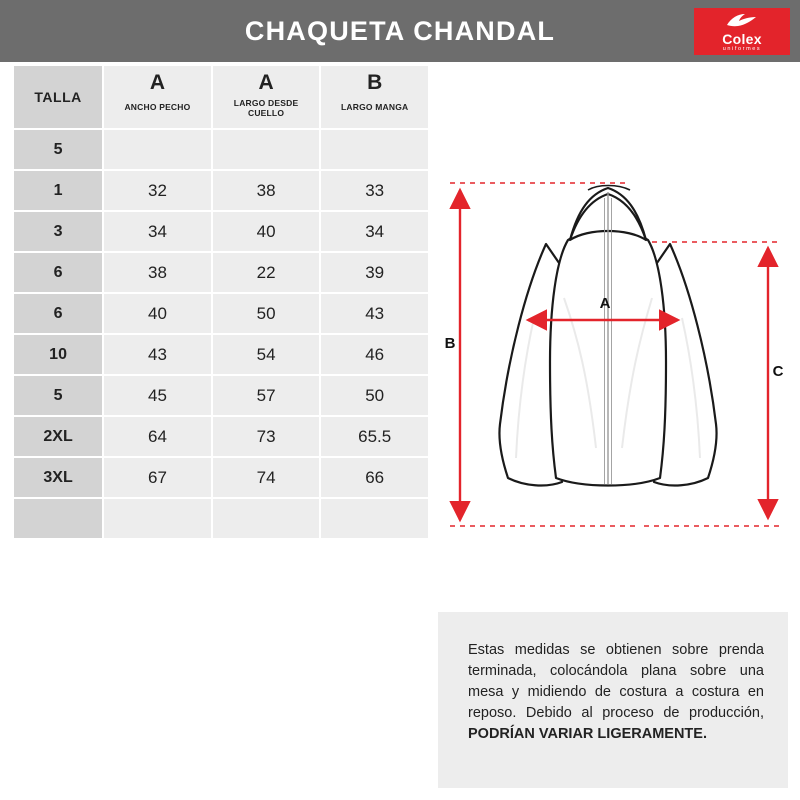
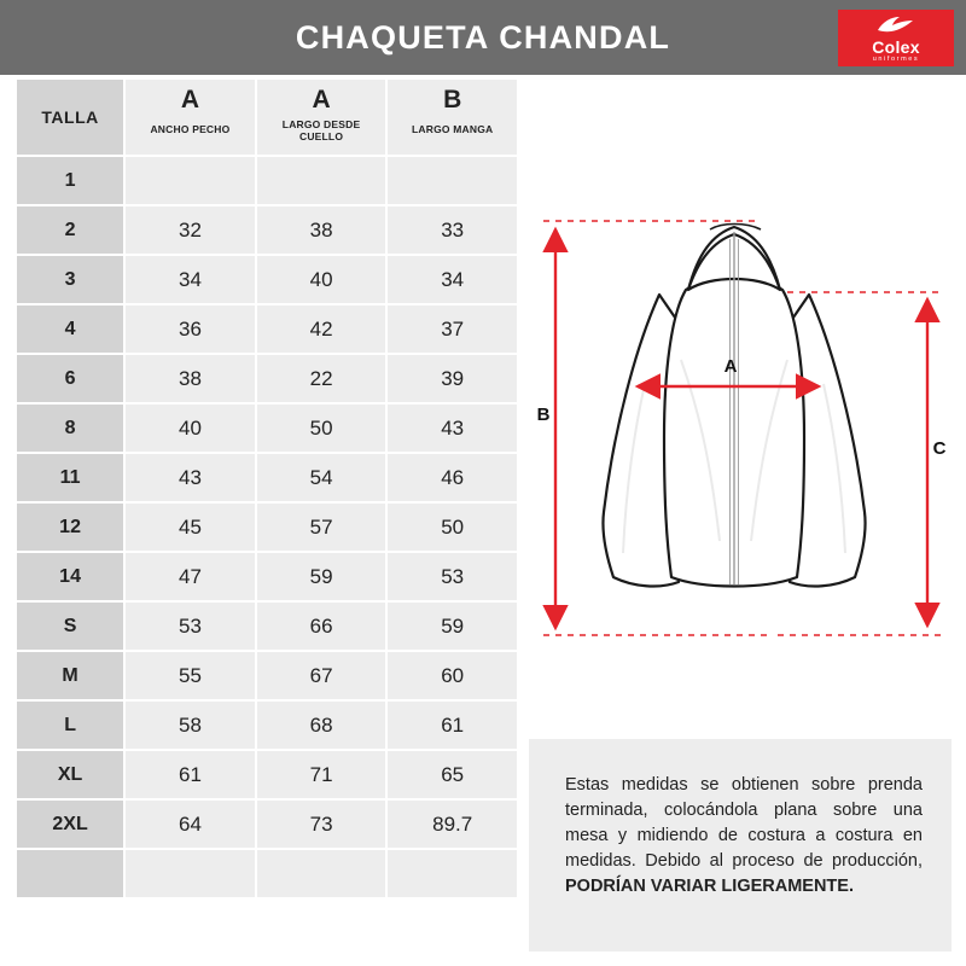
  CHAQUETA CHANDAL
  Colex
  TALLA	A ANCHO PECHO	A LARGO DESDE CUELLO	B LARGO MANGA
- 5
+ 1
- 1	32	38	33
+ 2	32	38	33
  3	34	40	34
+ 4	36	42	37
  6	38	22	39
- 6	40	50	43
+ 8	40	50	43
- 10	43	54	46
+ 11	43	54	46
- 5	45	57	50
+ 12	45	57	50
+ 14	47	59	53
+ S	53	66	59
+ M	55	67	60
+ L	58	68	61
+ XL	61	71	65
- 2XL	64	73	65.5
+ 2XL	64	73	89.7
- 3XL	67	74	66
  A
  B
  C
- Estas medidas se obtienen sobre prenda terminada, colocándola plana sobre una mesa y midiendo de costura a costura en reposo. Debido al proceso de producción, PODRÍAN VARIAR LIGERAMENTE.
+ Estas medidas se obtienen sobre prenda terminada, colocándola plana sobre una mesa y midiendo de costura a costura en medidas. Debido al proceso de producción, PODRÍAN VARIAR LIGERAMENTE.
